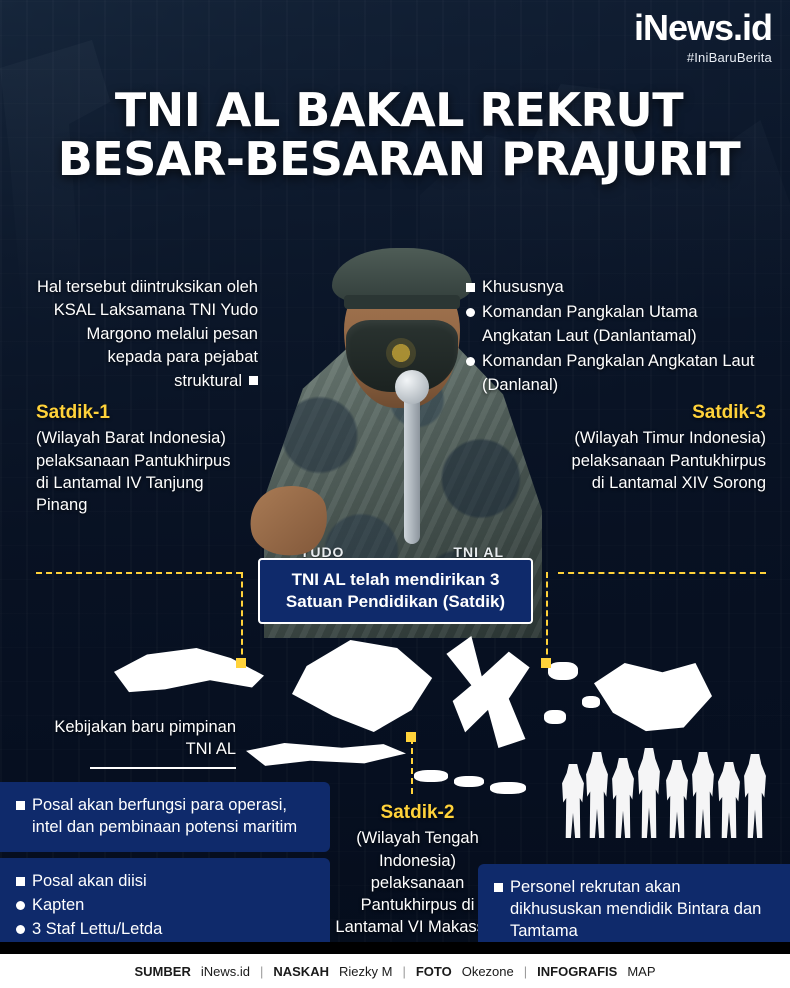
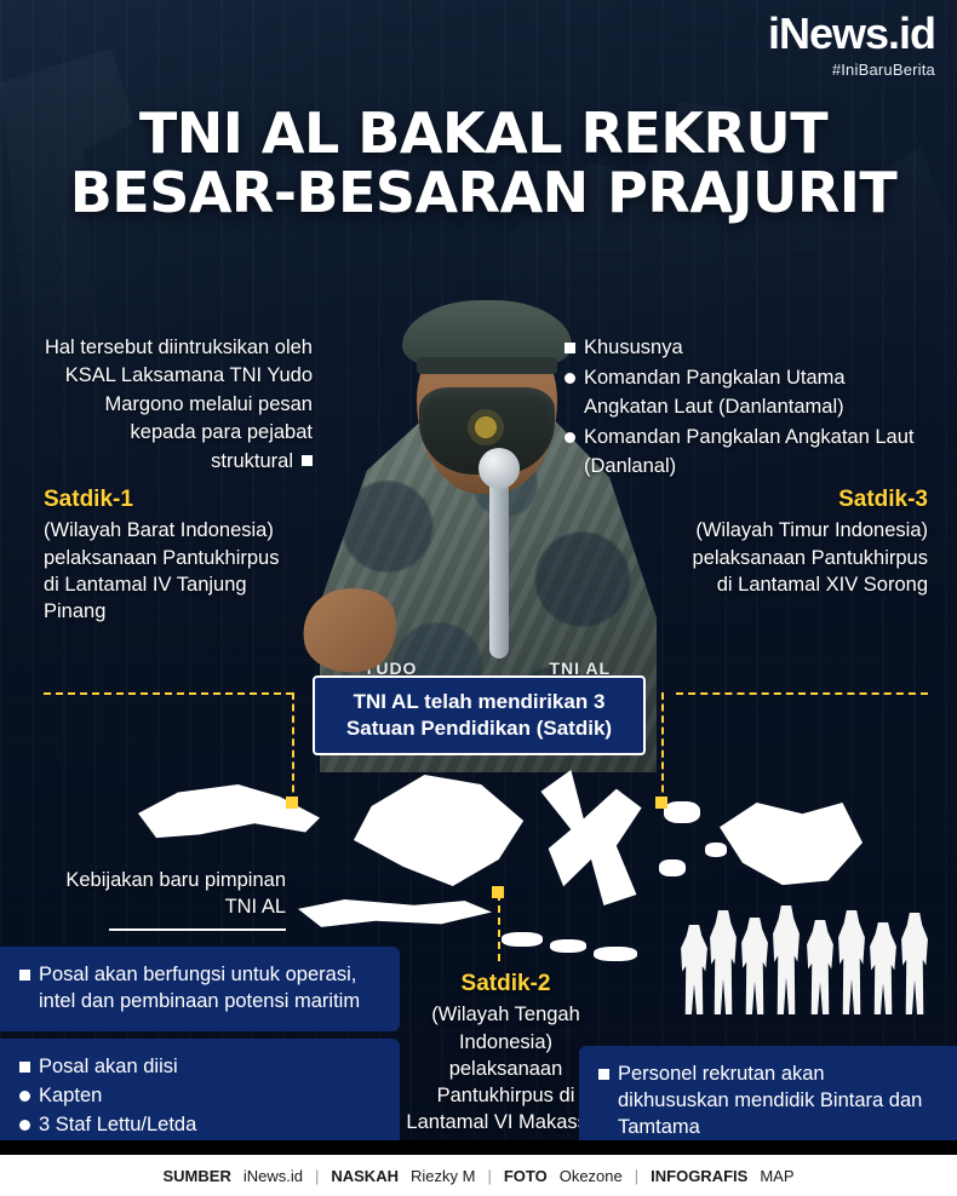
  iNews.id
  #IniBaruBerita
  TNI AL BAKAL REKRUT
  BESAR-BESARAN PRAJURIT
  UDO
  TNI AL
  Hal tersebut diintruksikan oleh KSAL Laksamana TNI Yudo Margono melalui pesan kepada para pejabat struktural
  Khususnya
  Komandan Pangkalan Utama Angkatan Laut (Danlantamal)
  Komandan Pangkalan Angkatan Laut (Danlanal)
  Satdik-1
  (Wilayah Barat Indonesia) pelaksanaan Pantukhirpus di Lantamal IV Tanjung Pinang
  Satdik-3
  (Wilayah Timur Indonesia) pelaksanaan Pantukhirpus di Lantamal XIV Sorong
  Satdik-2
  (Wilayah Tengah Indonesia) pelaksanaan Pantukhirpus di Lantamal VI Makas
  TNI AL telah mendirikan 3 Satuan Pendidikan (Satdik)
  Kebijakan baru pimpinan TNI AL
- Posal akan berfungsi para operasi, intel dan pembinaan potensi maritim
+ Posal akan berfungsi untuk operasi, intel dan pembinaan potensi maritim
  Posal akan diisi
  Kapten
  3 Staf Lettu/Letda
  Personel rekrutan akan dikhususkan mendidik Bintara dan Tamtama
  SUMBER
  iNews.id
  |
  NASKAH
  Riezky M
  |
  FOTO
  Okezone
  |
  INFOGRAFIS
  MAP
